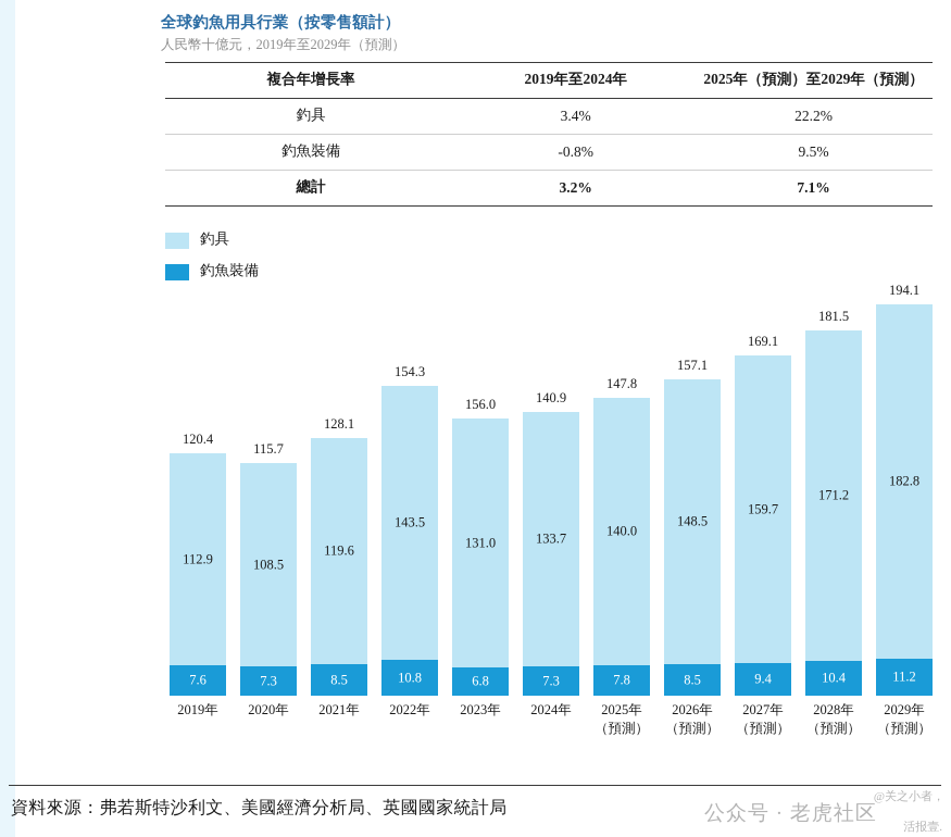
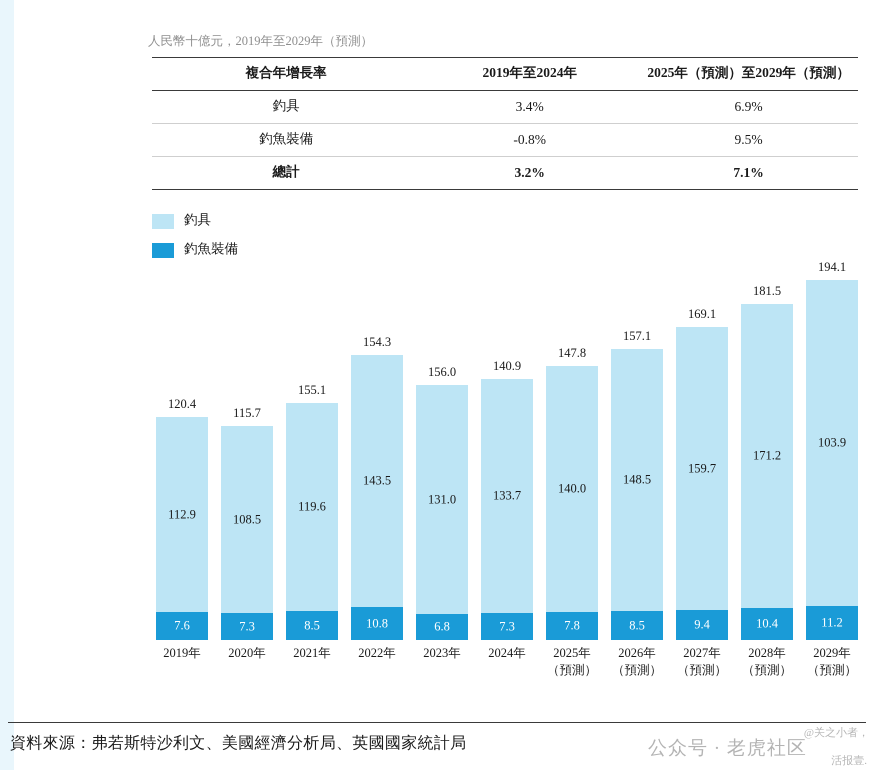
- 全球釣魚用具行業（按零售額計）
  人民幣十億元，2019年至2029年（預測）
  複合年增長率	2019年至2024年	2025年（預測）至2029年（預測）
- 釣具	3.4%	22.2%
+ 釣具	3.4%	6.9%
  釣魚裝備	-0.8%	9.5%
  總計	3.2%	7.1%
  釣具
  釣魚裝備
  120.4
  112.9
  7.6
  115.7
  108.5
  7.3
- 128.1
+ 155.1
  119.6
  8.5
  154.3
  143.5
  10.8
  156.0
  131.0
  6.8
  140.9
  133.7
  7.3
  147.8
  140.0
  7.8
  157.1
  148.5
  8.5
  169.1
  159.7
  9.4
  181.5
  171.2
  10.4
  194.1
- 182.8
+ 103.9
  11.2
  2019年
  2020年
  2021年
  2022年
  2023年
  2024年
  2025年
  （預測）
  2026年
  （預測）
  2027年
  （預測）
  2028年
  （預測）
  2029年
  （預測）
  資料來源：弗若斯特沙利文、美國經濟分析局、英國國家統計局
  公众号 · 老虎社区
  @关之小者，
  活报壹.
